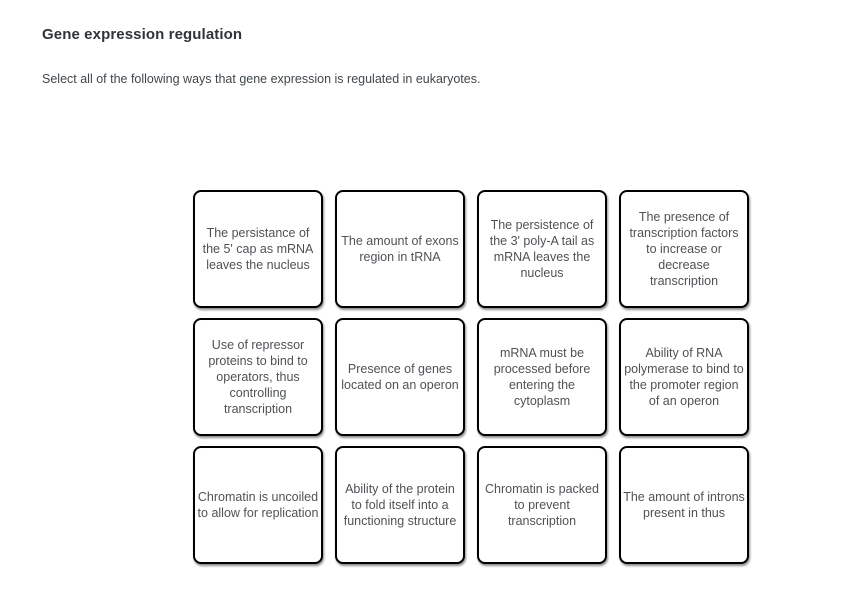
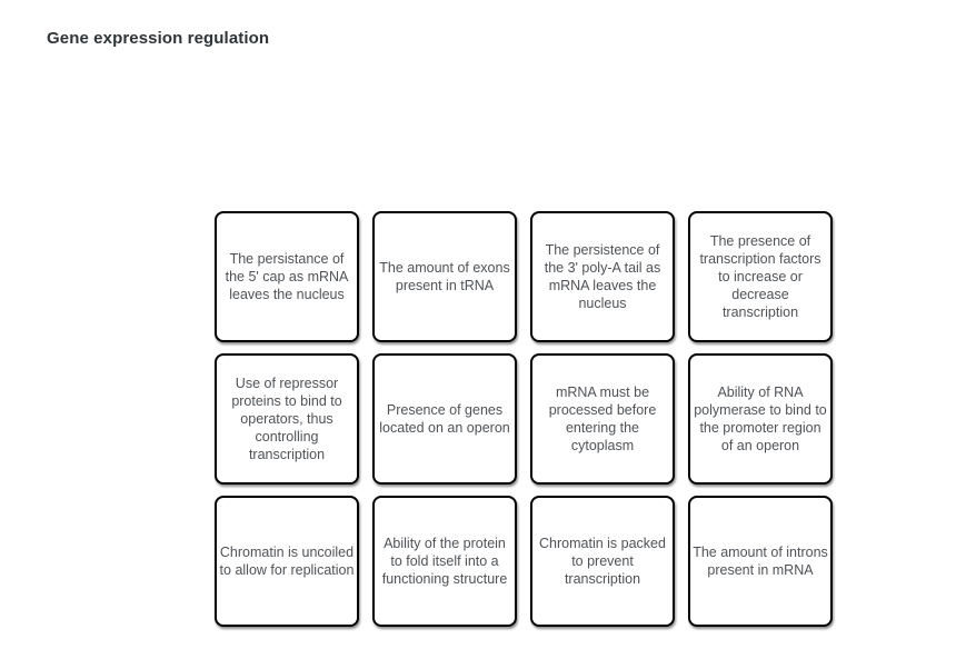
  Gene expression regulation
- Select all of the following ways that gene expression is regulated in eukaryotes.
  The persistance of the 5' cap as mRNA leaves the nucleus
- The amount of exons region in tRNA
+ The amount of exons present in tRNA
  The persistence of the 3' poly-A tail as mRNA leaves the nucleus
  The presence of transcription factors to increase or decrease transcription
  Use of repressor proteins to bind to operators, thus controlling transcription
  Presence of genes located on an operon
  mRNA must be processed before entering the cytoplasm
  Ability of RNA polymerase to bind to the promoter region of an operon
  Chromatin is uncoiled to allow for replication
  Ability of the protein to fold itself into a functioning structure
  Chromatin is packed to prevent transcription
- The amount of introns present in thus
+ The amount of introns present in mRNA
